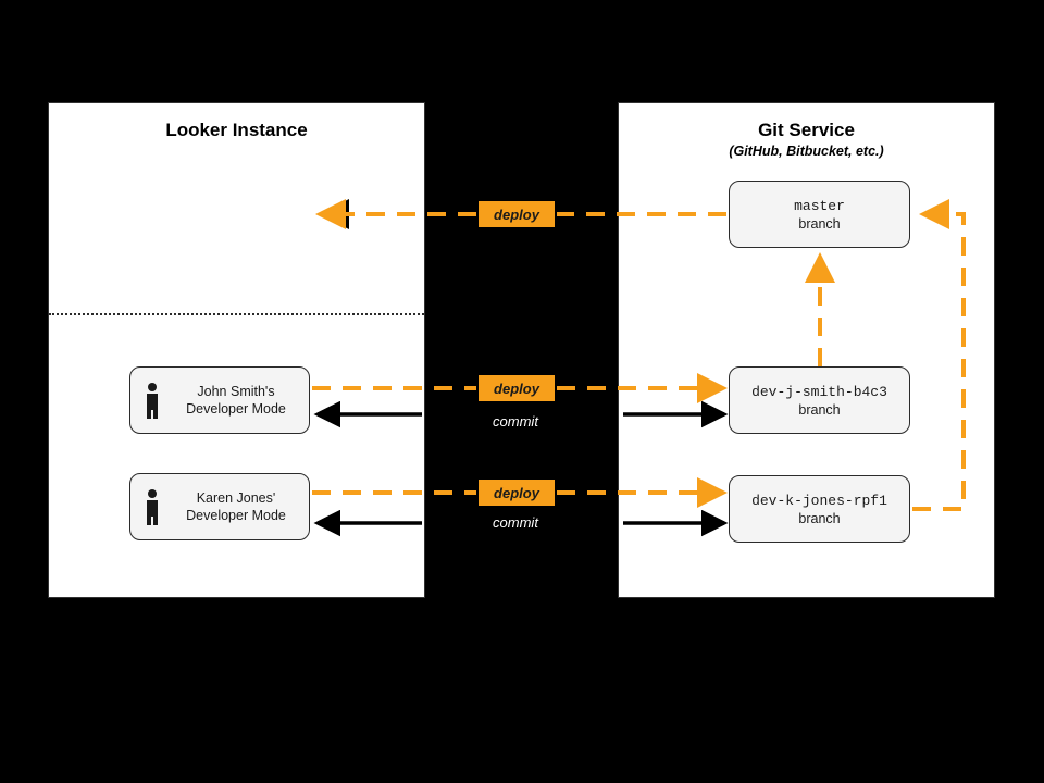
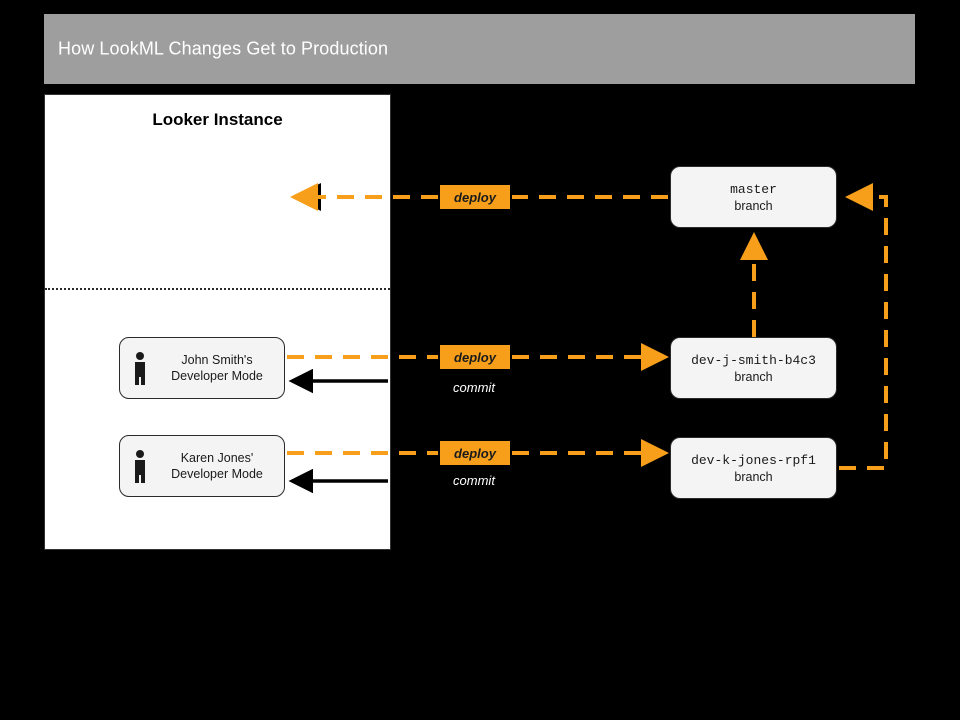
+ How LookML Changes Get to Production
  Looker Instance
- Git Service
- (GitHub, Bitbucket, etc.)
  John Smith's
  Developer Mode
  Karen Jones'
  Developer Mode
  master
  branch
  dev-j-smith-b4c3
  branch
  dev-k-jones-rpf1
  branch
  deploy
  deploy
  deploy
  commit
  commit
